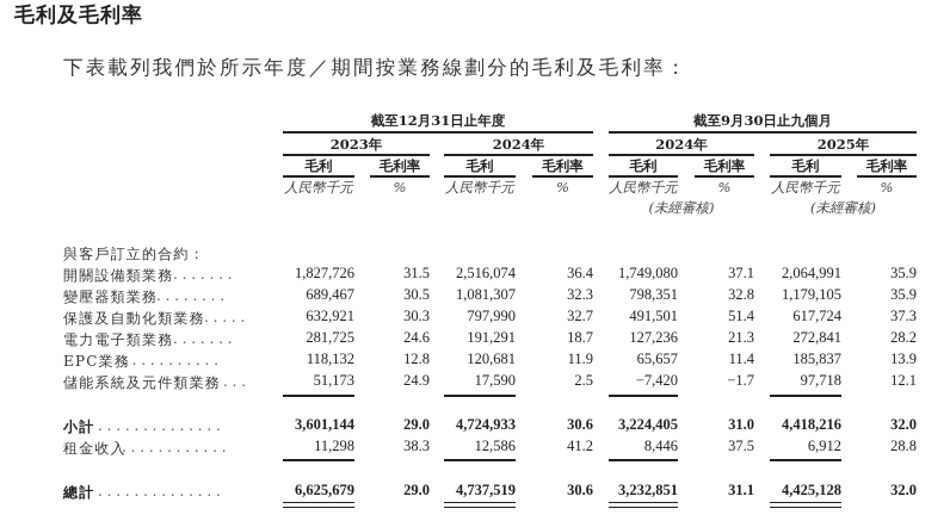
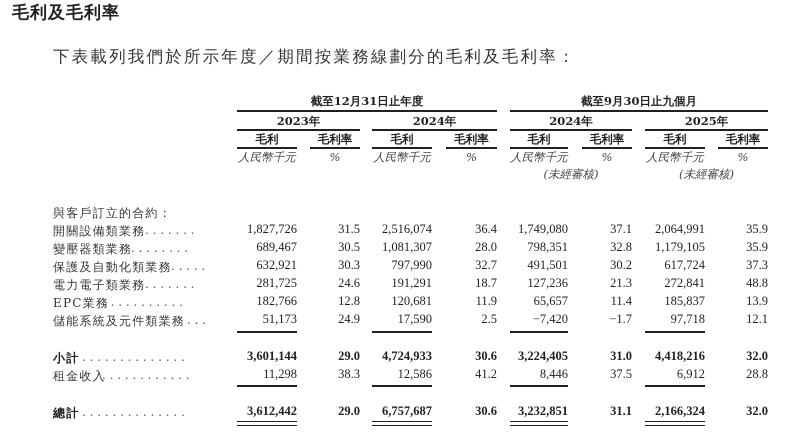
  毛利及毛利率
  下表載列我們於所示年度／期間按業務線劃分的毛利及毛利率：
  截至12月31日止年度
  截至9月30日止九個月
  2023年
  2024年
  2024年
  2025年
  毛利
  毛利率
  毛利
  毛利率
  毛利
  毛利率
  毛利
  毛利率
  人民幣千元
  %
  人民幣千元
  %
  人民幣千元
  %
  人民幣千元
  %
  (未經審核)
  (未經審核)
  與客戶訂立的合約：
  開關設備類業務
  .......
  1,827,726
  31.5
  2,516,074
  36.4
  1,749,080
  37.1
  2,064,991
  35.9
  變壓器類業務
  ........
  689,467
  30.5
  1,081,307
- 32.3
+ 28.0
  798,351
  32.8
  1,179,105
  35.9
  保護及自動化類業務
  .....
  632,921
  30.3
  797,990
  32.7
  491,501
- 51.4
+ 30.2
  617,724
  37.3
  電力電子類業務
  .......
  281,725
  24.6
  191,291
  18.7
  127,236
  21.3
  272,841
- 28.2
+ 48.8
  EPC業務
  ...........
- 118,132
+ 182,766
  12.8
  120,681
  11.9
  65,657
  11.4
  185,837
  13.9
  儲能系統及元件類業務
  ...
  51,173
  24.9
  17,590
  2.5
  −7,420
  −1.7
  97,718
  12.1
  小計
  ..............
  3,601,144
  29.0
  4,724,933
  30.6
  3,224,405
  31.0
  4,418,216
  32.0
  租金收入
  ............
  11,298
  38.3
  12,586
  41.2
  8,446
  37.5
  6,912
  28.8
  總計
  ..............
- 6,625,679
+ 3,612,442
  29.0
- 4,737,519
+ 6,757,687
  30.6
  3,232,851
  31.1
- 4,425,128
+ 2,166,324
  32.0
